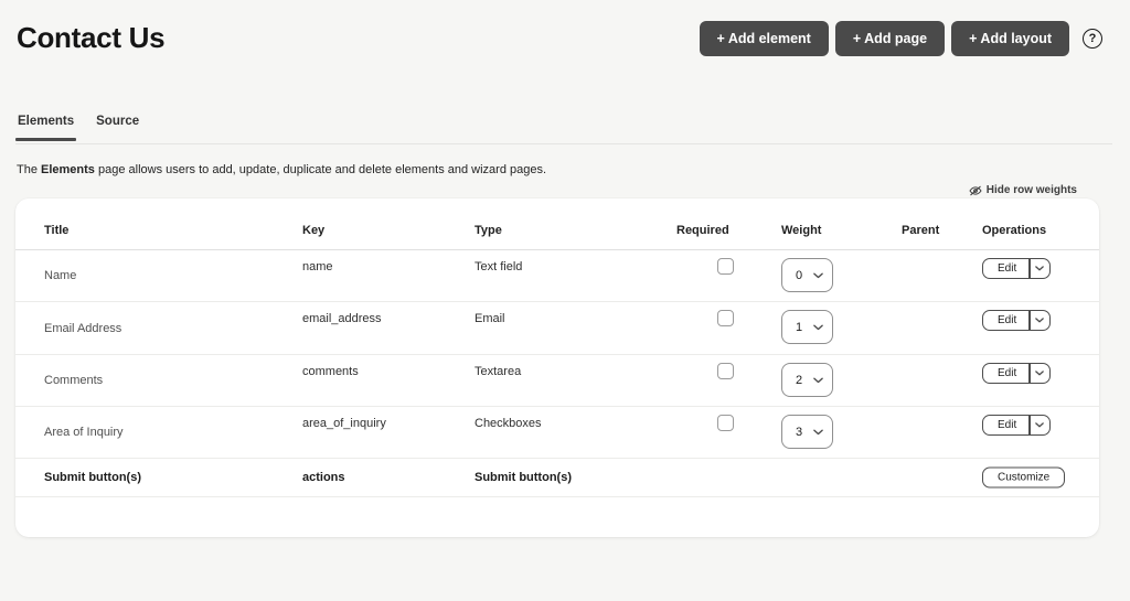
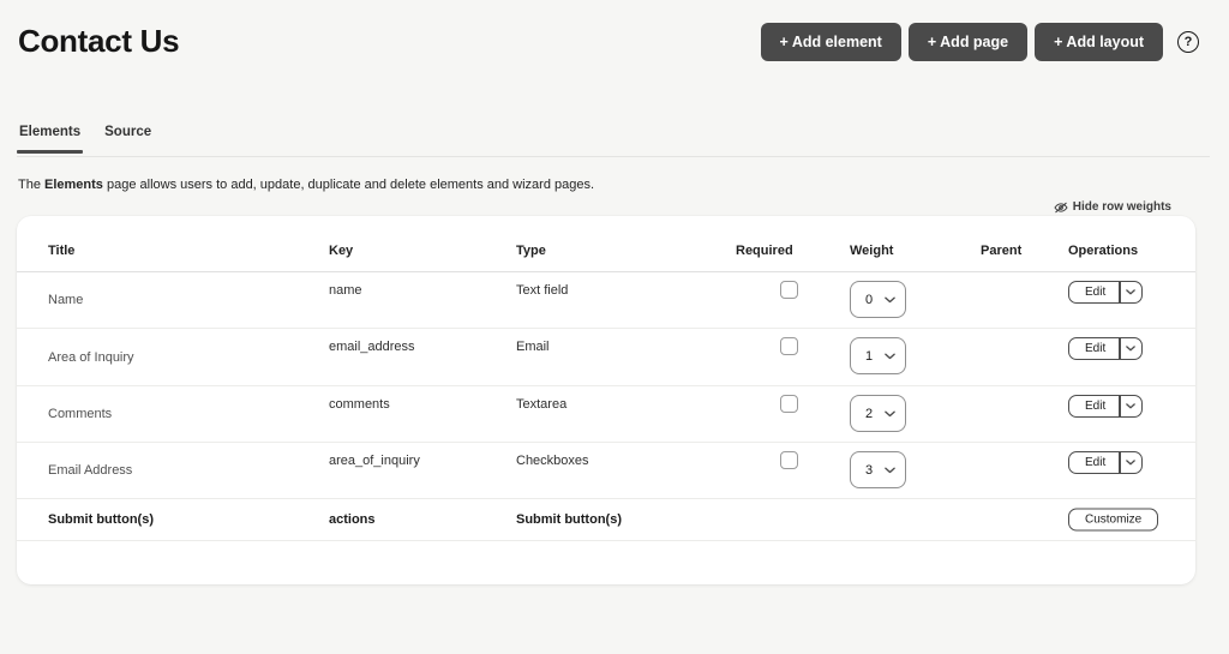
  Contact Us
  + Add element
  + Add page
  + Add layout
  ?
  Elements
  Source
  The Elements page allows users to add, update, duplicate and delete elements and wizard pages.
  Hide row weights
  Title
  Key
  Type
  Required
  Weight
  Parent
  Operations
  Name
  name
  Text field
  0
  Edit
- Email Address
+ Area of Inquiry
  email_address
  Email
  1
  Edit
  Comments
  comments
  Textarea
  2
  Edit
- Area of Inquiry
+ Email Address
  area_of_inquiry
  Checkboxes
  3
  Edit
  Submit button(s)
  actions
  Submit button(s)
  Customize
